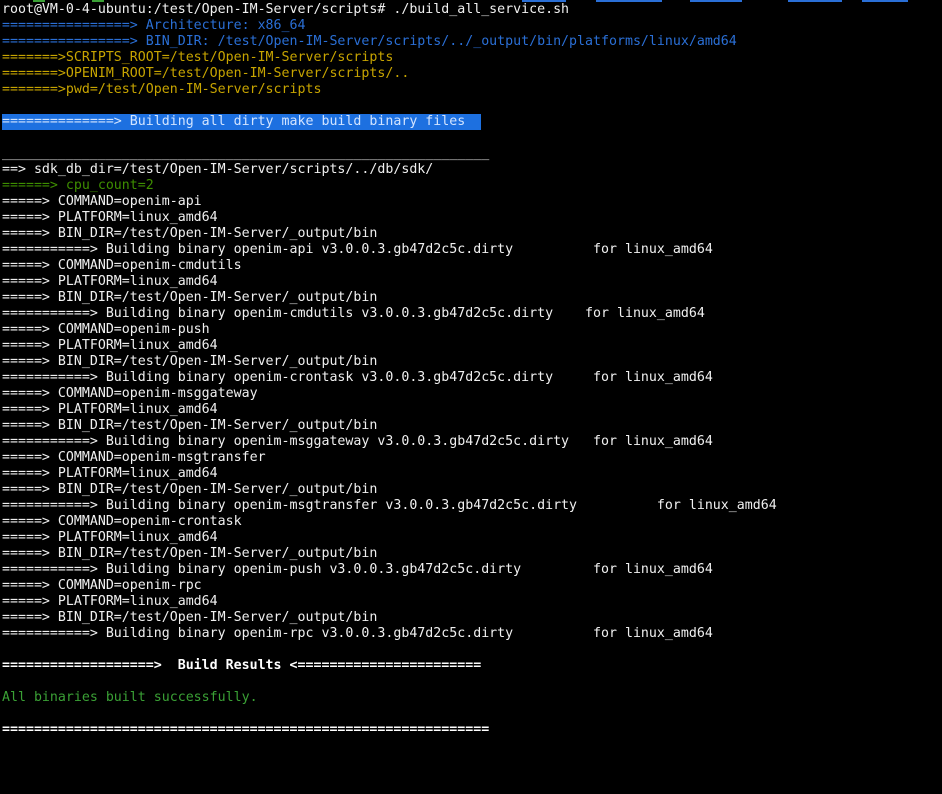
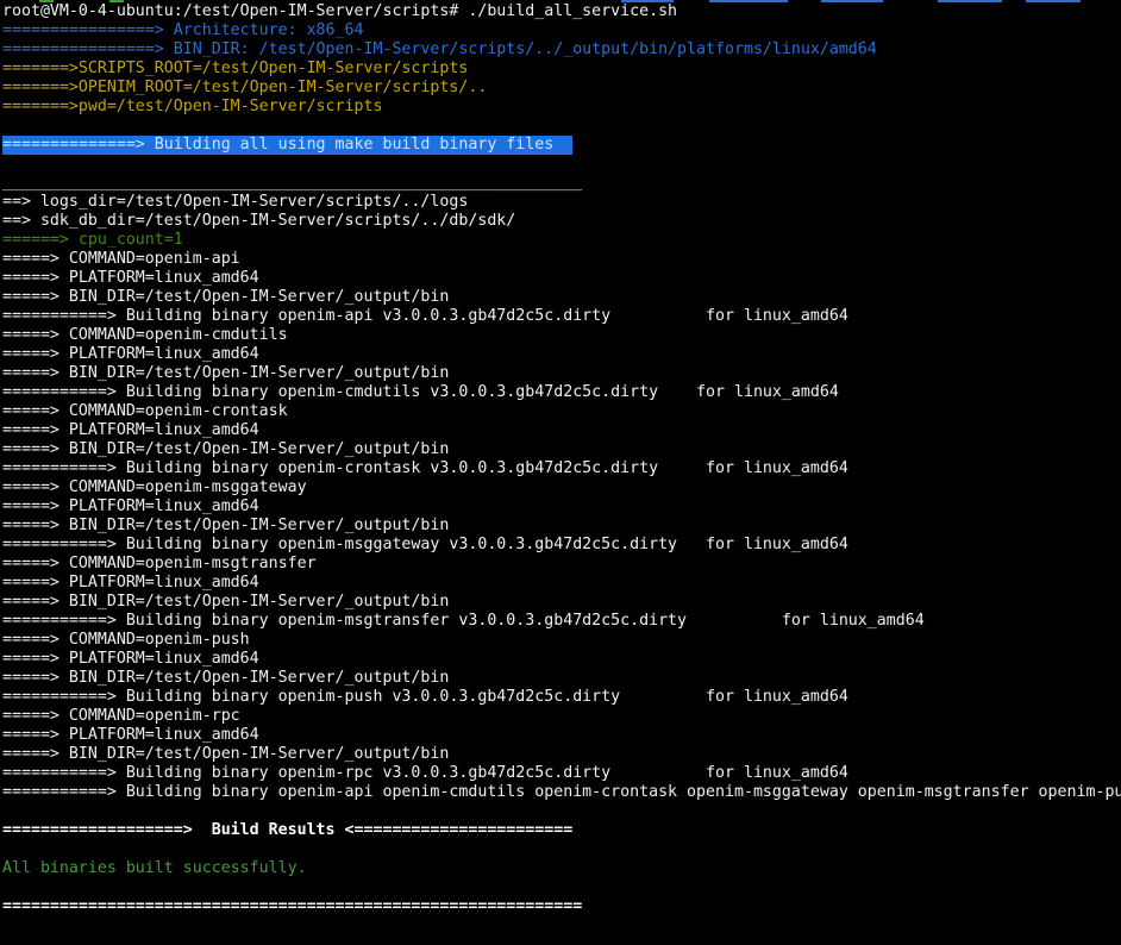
  root@VM-0-4-ubuntu:/test/Open-IM-Server/scripts# ./build_all_service.sh
  ================> Architecture: x86_64
  ================> BIN_DIR: /test/Open-IM-Server/scripts/../_output/bin/platforms/linux/amd64
  =======>SCRIPTS_ROOT=/test/Open-IM-Server/scripts
  =======>OPENIM_ROOT=/test/Open-IM-Server/scripts/..
  =======>pwd=/test/Open-IM-Server/scripts
- ==============> Building all dirty make build binary files
+ ==============> Building all using make build binary files
  _____________________________________________________________
+ ==> logs_dir=/test/Open-IM-Server/scripts/../logs
  ==> sdk_db_dir=/test/Open-IM-Server/scripts/../db/sdk/
- ======> cpu_count=2
+ ======> cpu_count=1
  =====> COMMAND=openim-api
  =====> PLATFORM=linux_amd64
  =====> BIN_DIR=/test/Open-IM-Server/_output/bin
  ===========> Building binary openim-api v3.0.0.3.gb47d2c5c.dirty for linux_amd64
  =====> COMMAND=openim-cmdutils
  =====> PLATFORM=linux_amd64
  =====> BIN_DIR=/test/Open-IM-Server/_output/bin
  ===========> Building binary openim-cmdutils v3.0.0.3.gb47d2c5c.dirty for linux_amd64
- =====> COMMAND=openim-push
+ =====> COMMAND=openim-crontask
  =====> PLATFORM=linux_amd64
  =====> BIN_DIR=/test/Open-IM-Server/_output/bin
  ===========> Building binary openim-crontask v3.0.0.3.gb47d2c5c.dirty for linux_amd64
  =====> COMMAND=openim-msggateway
  =====> PLATFORM=linux_amd64
  =====> BIN_DIR=/test/Open-IM-Server/_output/bin
  ===========> Building binary openim-msggateway v3.0.0.3.gb47d2c5c.dirty for linux_amd64
  =====> COMMAND=openim-msgtransfer
  =====> PLATFORM=linux_amd64
  =====> BIN_DIR=/test/Open-IM-Server/_output/bin
  ===========> Building binary openim-msgtransfer v3.0.0.3.gb47d2c5c.dirty for linux_amd64
- =====> COMMAND=openim-crontask
+ =====> COMMAND=openim-push
  =====> PLATFORM=linux_amd64
  =====> BIN_DIR=/test/Open-IM-Server/_output/bin
  ===========> Building binary openim-push v3.0.0.3.gb47d2c5c.dirty for linux_amd64
  =====> COMMAND=openim-rpc
  =====> PLATFORM=linux_amd64
  =====> BIN_DIR=/test/Open-IM-Server/_output/bin
  ===========> Building binary openim-rpc v3.0.0.3.gb47d2c5c.dirty for linux_amd64
+ ===========> Building binary openim-api openim-cmdutils openim-crontask openim-msggateway openim-msgtransfer openim-pu
  ===================> Build Results <=======================
  All binaries built successfully.
  =============================================================
